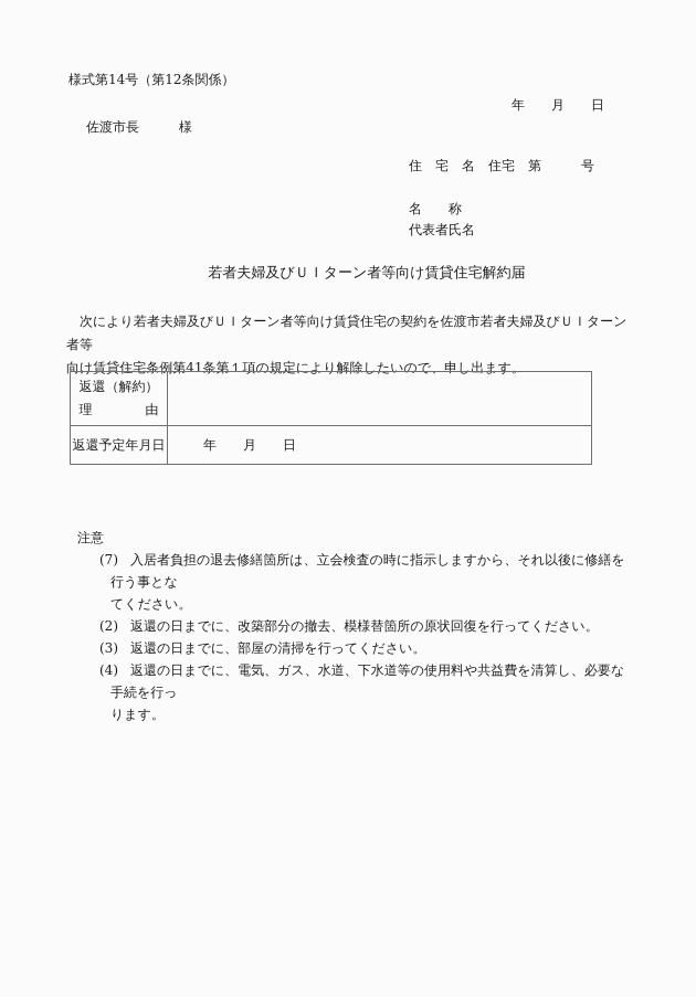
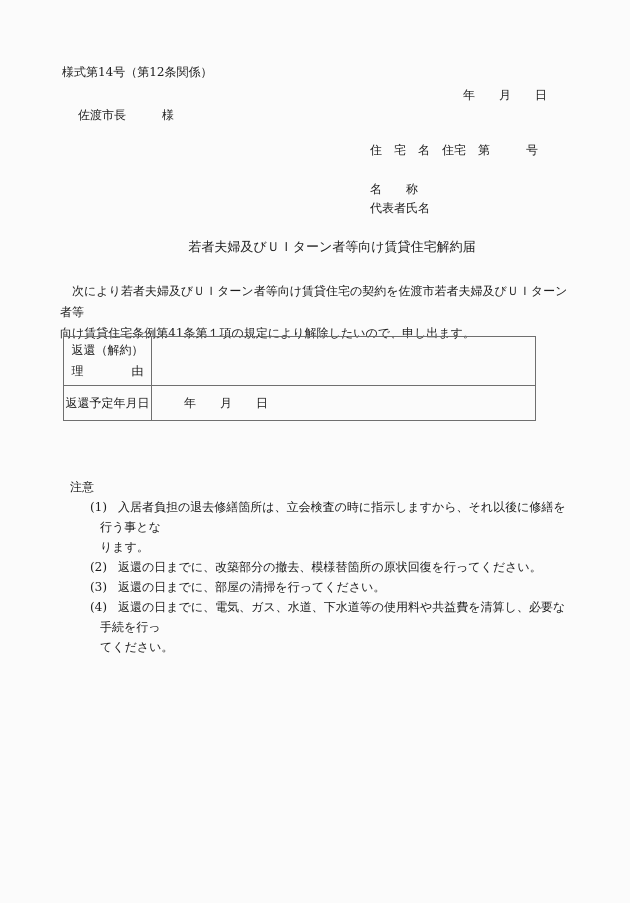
  様式第14号（第12条関係）
  年 月 日
  佐渡市長 様
  住 宅 名 住宅 第 号
  名 称
  代表者氏名
  若者夫婦及びＵＩターン者等向け賃貸住宅解約届
  次により若者夫婦及びＵＩターン者等向け賃貸住宅の契約を佐渡市若者夫婦及びＵＩターン者等
  向け賃貸住宅条例第41条第１項の規定により解除したいので、申し出ます。
  返還（解約） 理 由
  返還予定年月日	年 月 日
  注意
- (7)
+ (1)
  入居者負担の退去修繕箇所は、立会検査の時に指示しますから、それ以後に修繕を行う事とな
- てください。
+ ります。
  (2)
  返還の日までに、改築部分の撤去、模様替箇所の原状回復を行ってください。
  (3)
  返還の日までに、部屋の清掃を行ってください。
  (4)
  返還の日までに、電気、ガス、水道、下水道等の使用料や共益費を清算し、必要な手続を行っ
- ります。
+ てください。
